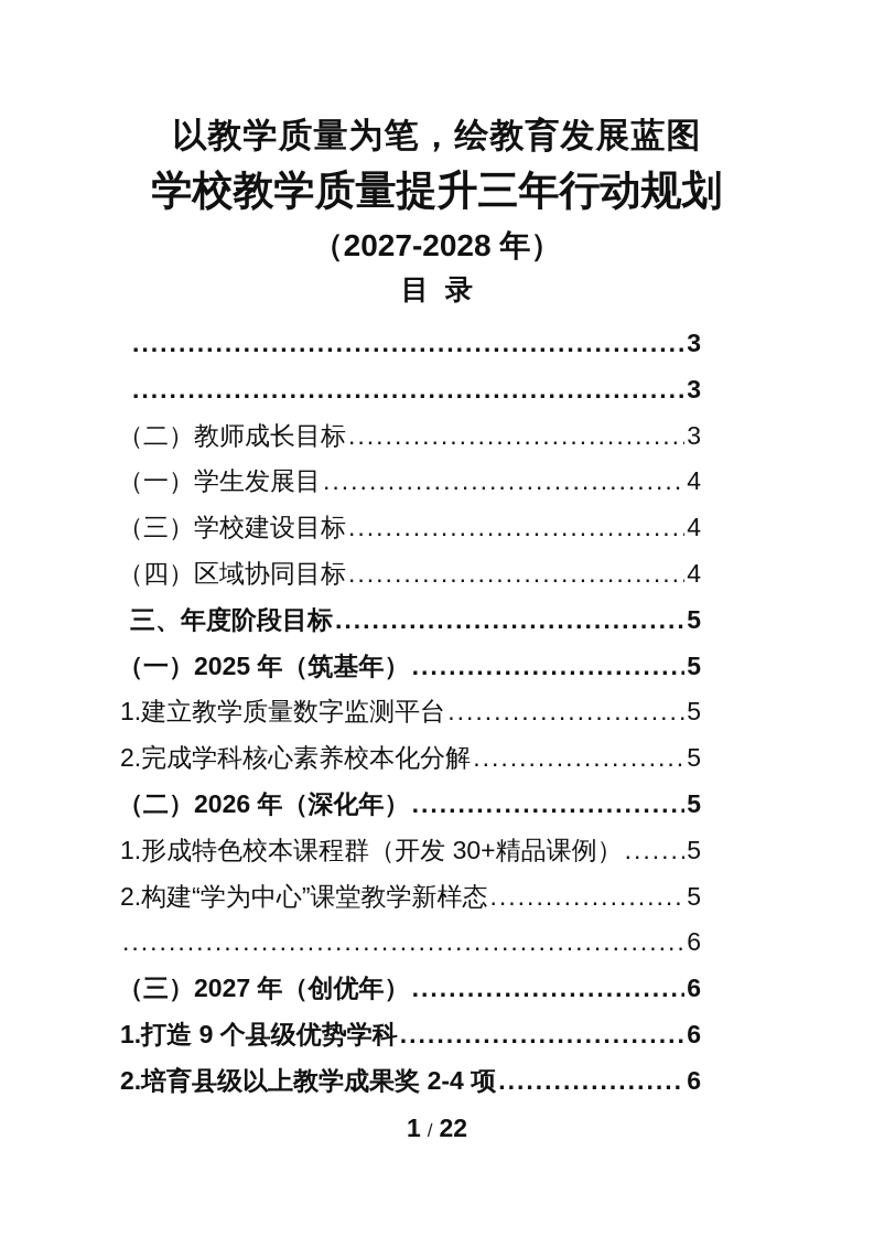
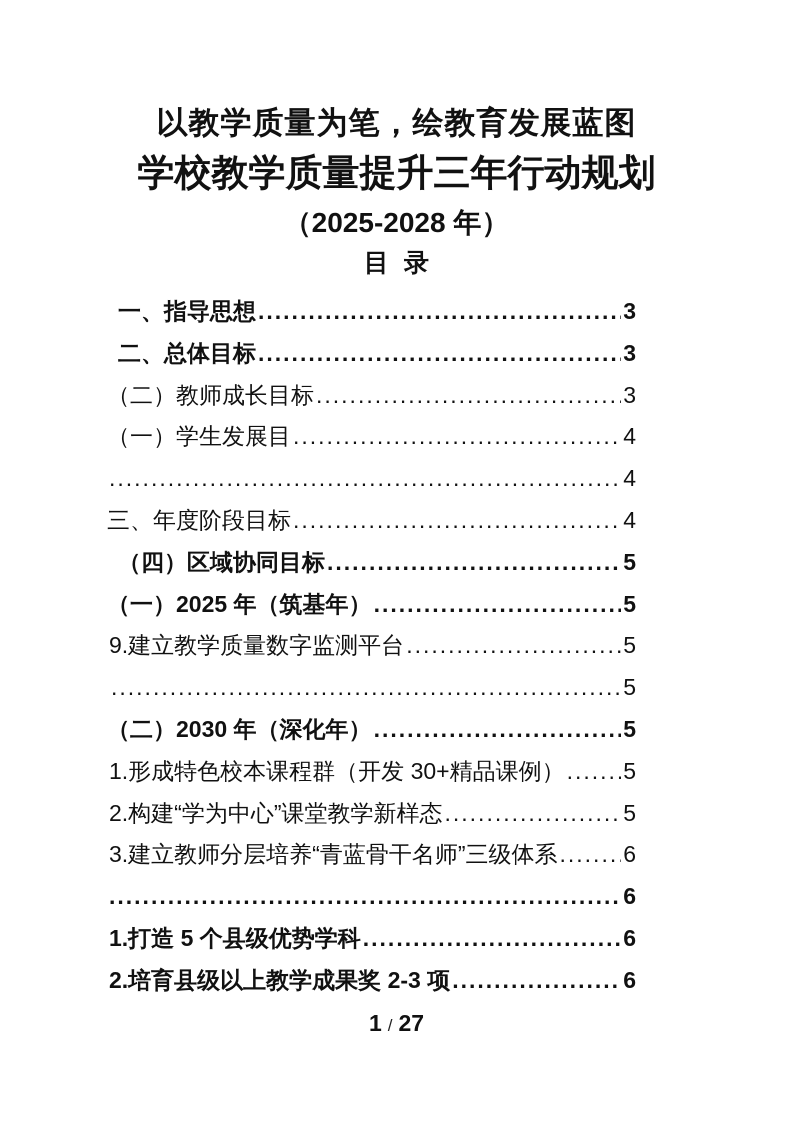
  以教学质量为笔，绘教育发展蓝图
  学校教学质量提升三年行动规划
- （2027-2028 年）
+ （2025-2028 年）
  目 录
+ 一、指导思想
  3
+ 二、总体目标
  3
  （二）教师成长目标
  3
  （一）学生发展目
  4
- （三）学校建设目标
  4
- （四）区域协同目标
+ 三、年度阶段目标
  4
- 三、年度阶段目标
+ （四）区域协同目标
  5
  （一）2025 年（筑基年）
  5
- 1.建立教学质量数字监测平台
+ 9.建立教学质量数字监测平台
  5
- 2.完成学科核心素养校本化分解
  5
- （二）2026 年（深化年）
+ （二）2030 年（深化年）
  5
  1.形成特色校本课程群（开发 30+精品课例）
  5
  2.构建“学为中心”课堂教学新样态
  5
+ 3.建立教师分层培养“青蓝骨干名师”三级体系
  6
- （三）2027 年（创优年）
  6
- 1.打造 9 个县级优势学科
+ 1.打造 5 个县级优势学科
  6
- 2.培育县级以上教学成果奖 2-4 项
+ 2.培育县级以上教学成果奖 2-3 项
  6
- 1 / 22
+ 1 / 27
